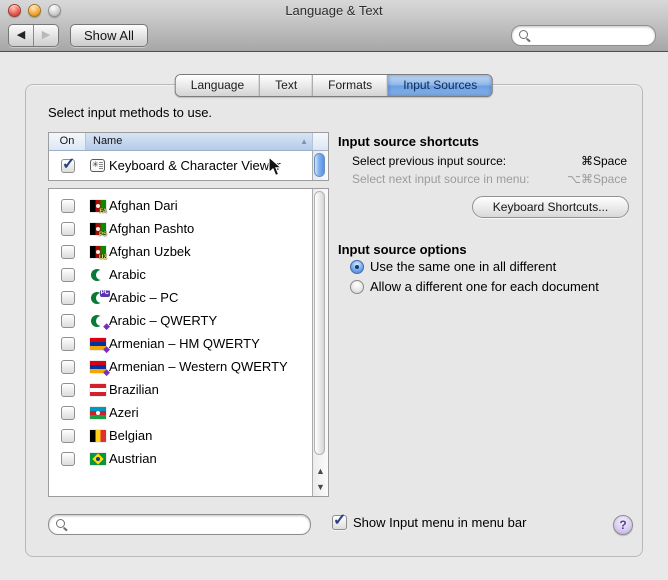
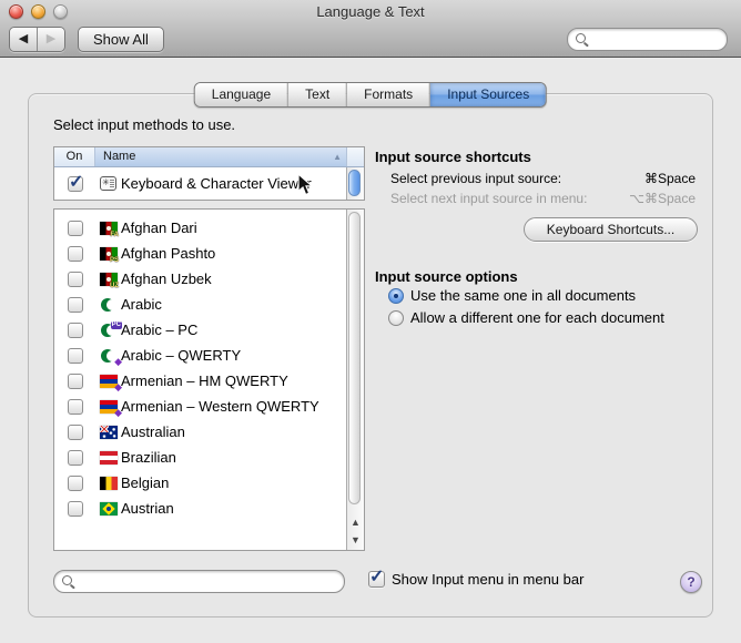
  Language & Text
  ◀
  ▶
  Show All
  Language
  Text
  Formats
  Input Sources
  Select input methods to use.
  On
  Name
  ▲
  Keyboard & Character View
  Afghan Dari
  Afghan Pashto
  Afghan Uzbek
  Arabic
  Arabic – PC
  ◆
  Arabic – QWERTY
  ◆
  Armenian – HM QWERTY
  ◆
  Armenian – Western QWERTY
+ Australian
  Brazilian
- Azeri
  Belgian
  Austrian
  ▲
  ▼
  Input source shortcuts
  Select previous input source:
  ⌘Space
  Select next input source in menu:
  ⌥⌘Space
  Keyboard Shortcuts...
  Input source options
- Use the same one in all different
+ Use the same one in all documents
  Allow a different one for each document
  Show Input menu in menu bar
  ?
